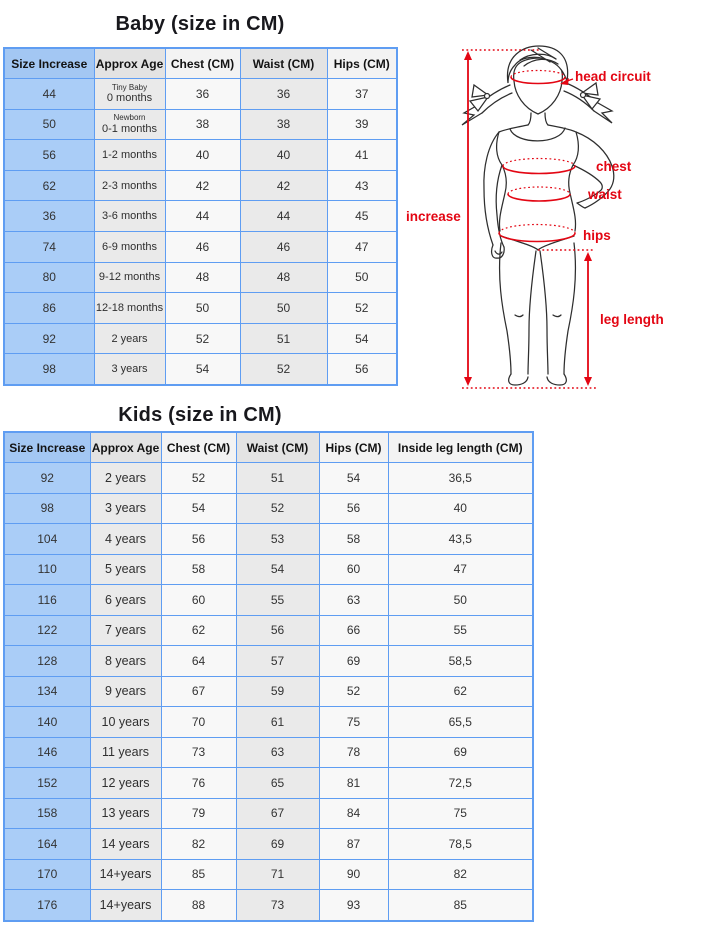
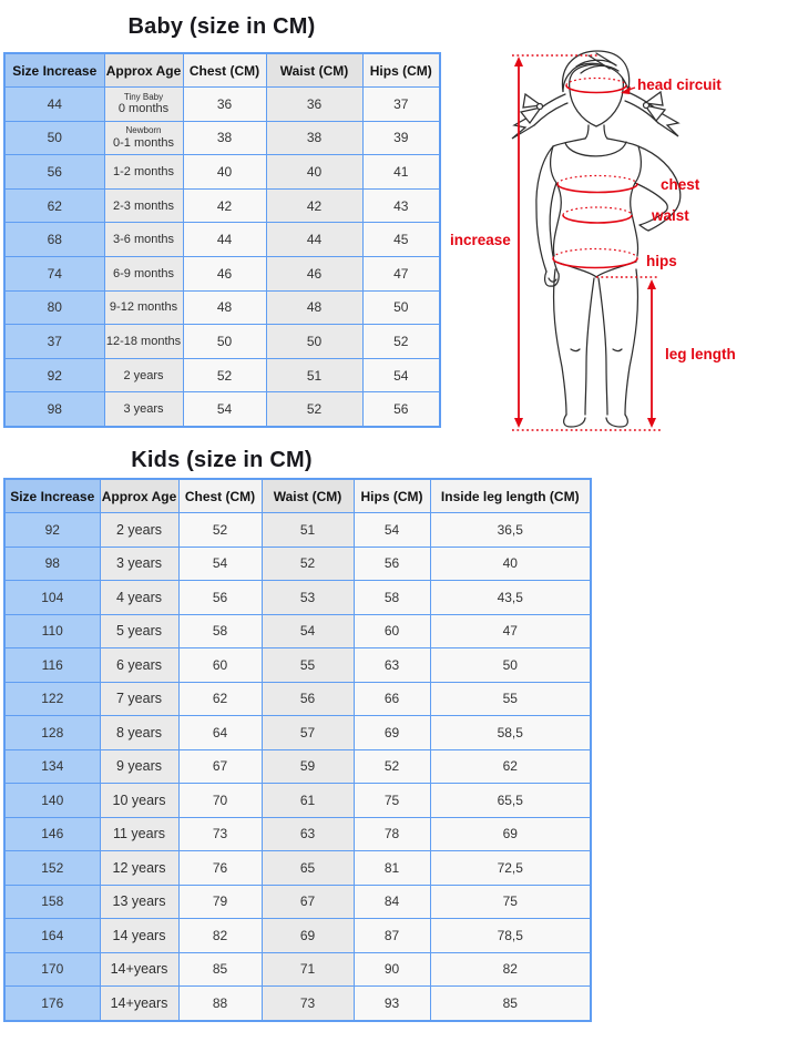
  Baby (size in CM)
  Size Increase	Approx Age	Chest (CM)	Waist (CM)	Hips (CM)
  44	Tiny Baby0 months	36	36	37
  50	Newborn0-1 months	38	38	39
  56	1-2 months	40	40	41
  62	2-3 months	42	42	43
- 36	3-6 months	44	44	45
+ 68	3-6 months	44	44	45
  74	6-9 months	46	46	47
  80	9-12 months	48	48	50
- 86	12-18 months	50	50	52
+ 37	12-18 months	50	50	52
  92	2 years	52	51	54
  98	3 years	54	52	56
  Kids (size in CM)
  Size Increase	Approx Age	Chest (CM)	Waist (CM)	Hips (CM)	Inside leg length (CM)
  92	2 years	52	51	54	36,5
  98	3 years	54	52	56	40
  104	4 years	56	53	58	43,5
  110	5 years	58	54	60	47
  116	6 years	60	55	63	50
  122	7 years	62	56	66	55
  128	8 years	64	57	69	58,5
  134	9 years	67	59	52	62
  140	10 years	70	61	75	65,5
  146	11 years	73	63	78	69
  152	12 years	76	65	81	72,5
  158	13 years	79	67	84	75
  164	14 years	82	69	87	78,5
  170	14+years	85	71	90	82
  176	14+years	88	73	93	85
  increase
  head circuit
  chest
  waist
  hips
  leg length
